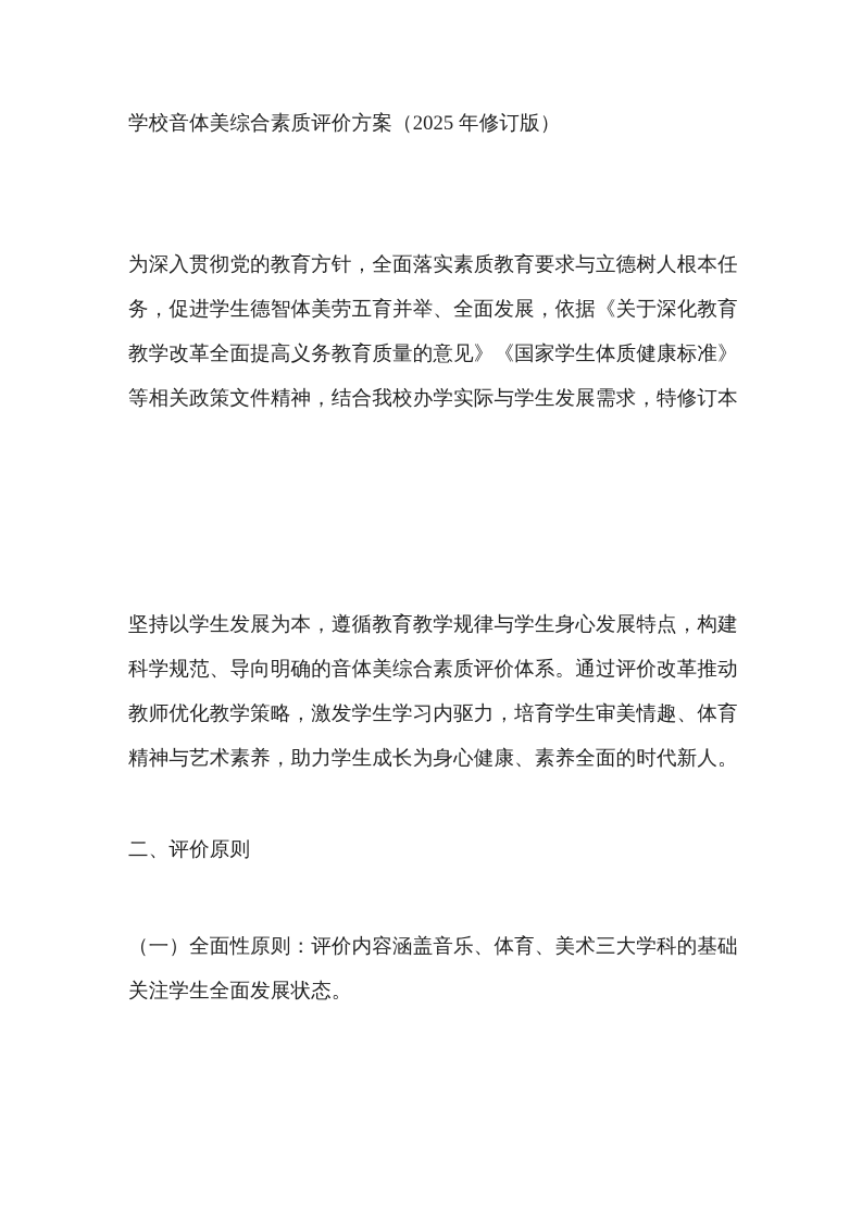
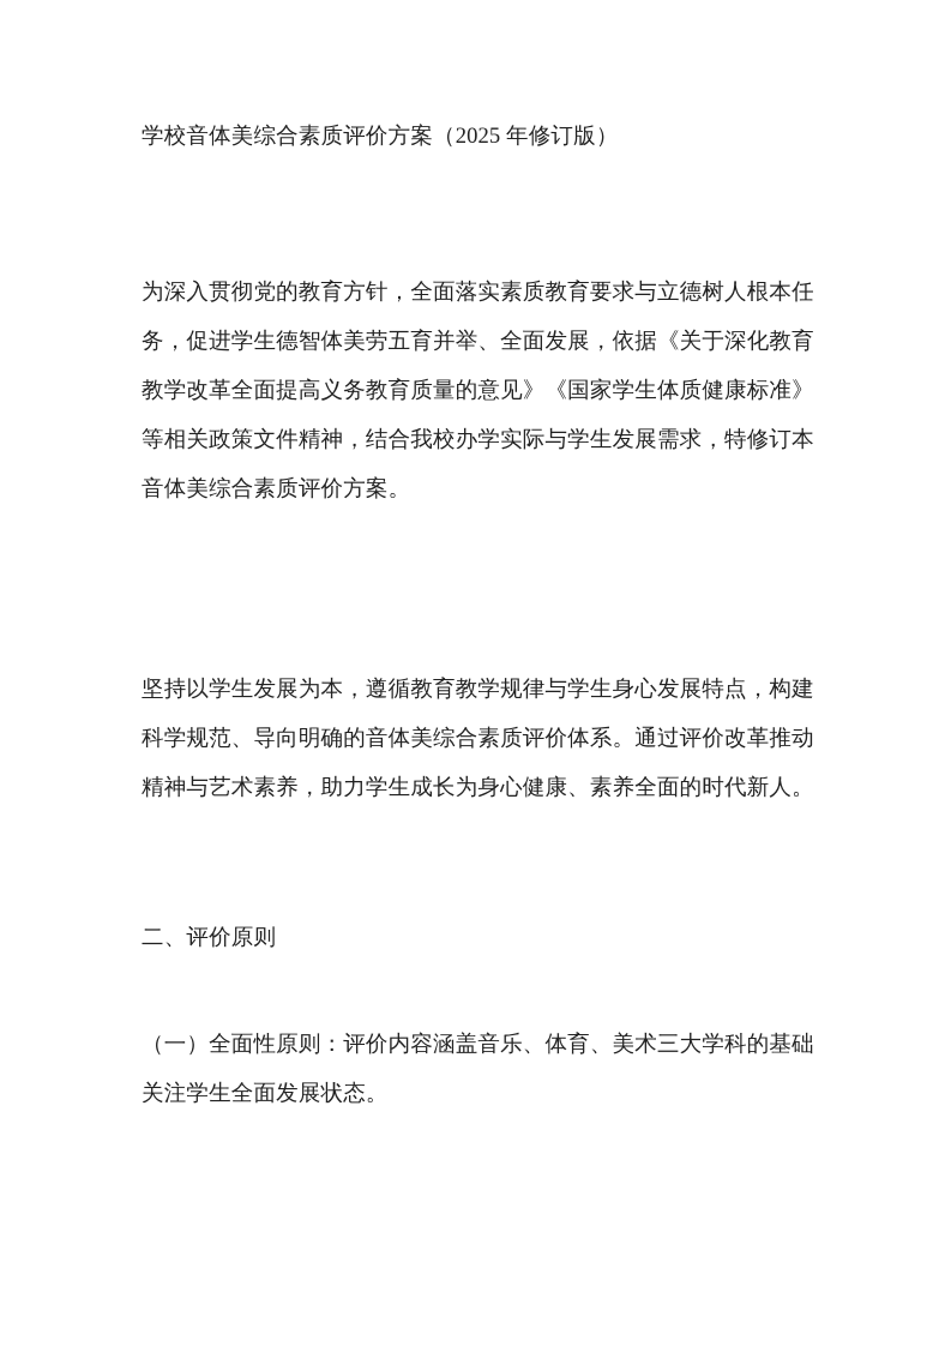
  学校音体美综合素质评价方案（2025 年修订版）
  为深入贯彻党的教育方针，全面落实素质教育要求与立德树人根本任
  务，促进学生德智体美劳五育并举、全面发展，依据《关于深化教育
  教学改革全面提高义务教育质量的意见》《国家学生体质健康标准》
  等相关政策文件精神，结合我校办学实际与学生发展需求，特修订本
+ 音体美综合素质评价方案。
  坚持以学生发展为本，遵循教育教学规律与学生身心发展特点，构建
  科学规范、导向明确的音体美综合素质评价体系。通过评价改革推动
- 教师优化教学策略，激发学生学习内驱力，培育学生审美情趣、体育
  精神与艺术素养，助力学生成长为身心健康、素养全面的时代新人。
  二、评价原则
  （一）全面性原则：评价内容涵盖音乐、体育、美术三大学科的基础
  关注学生全面发展状态。
